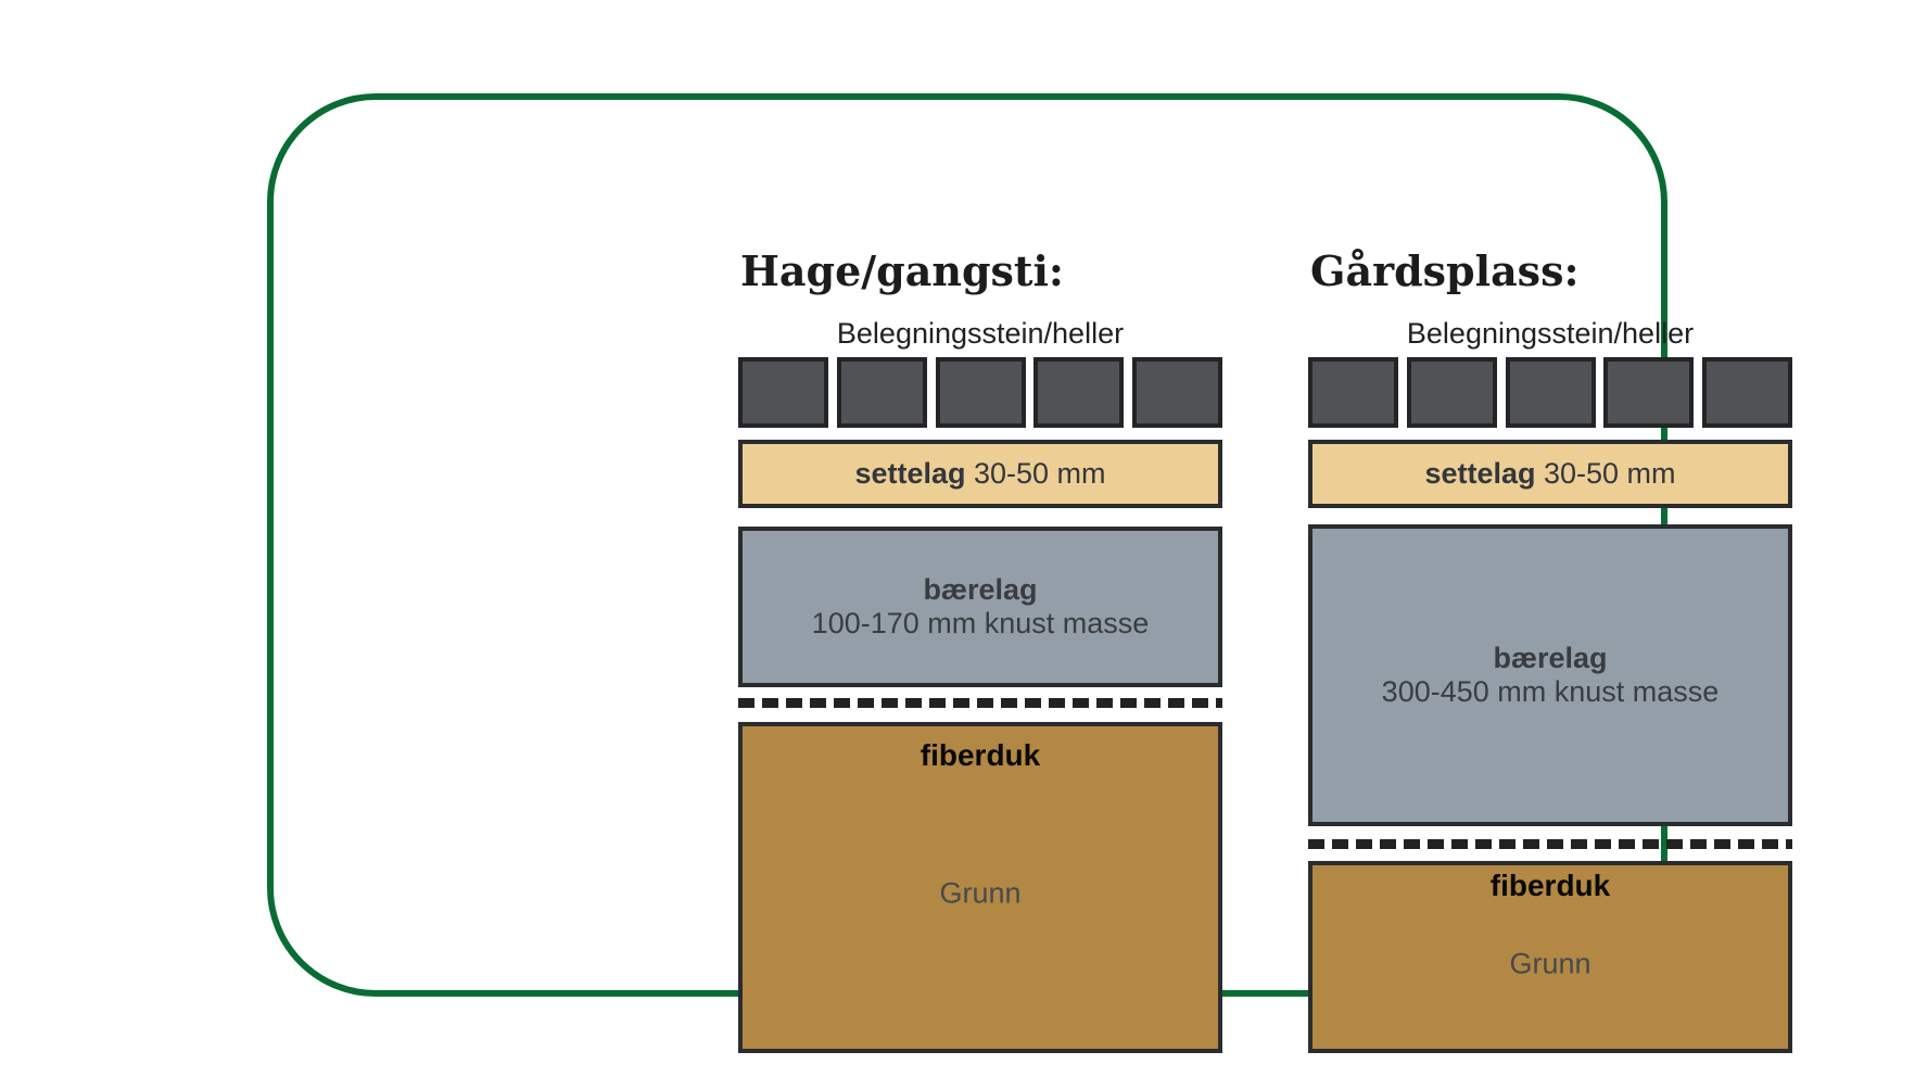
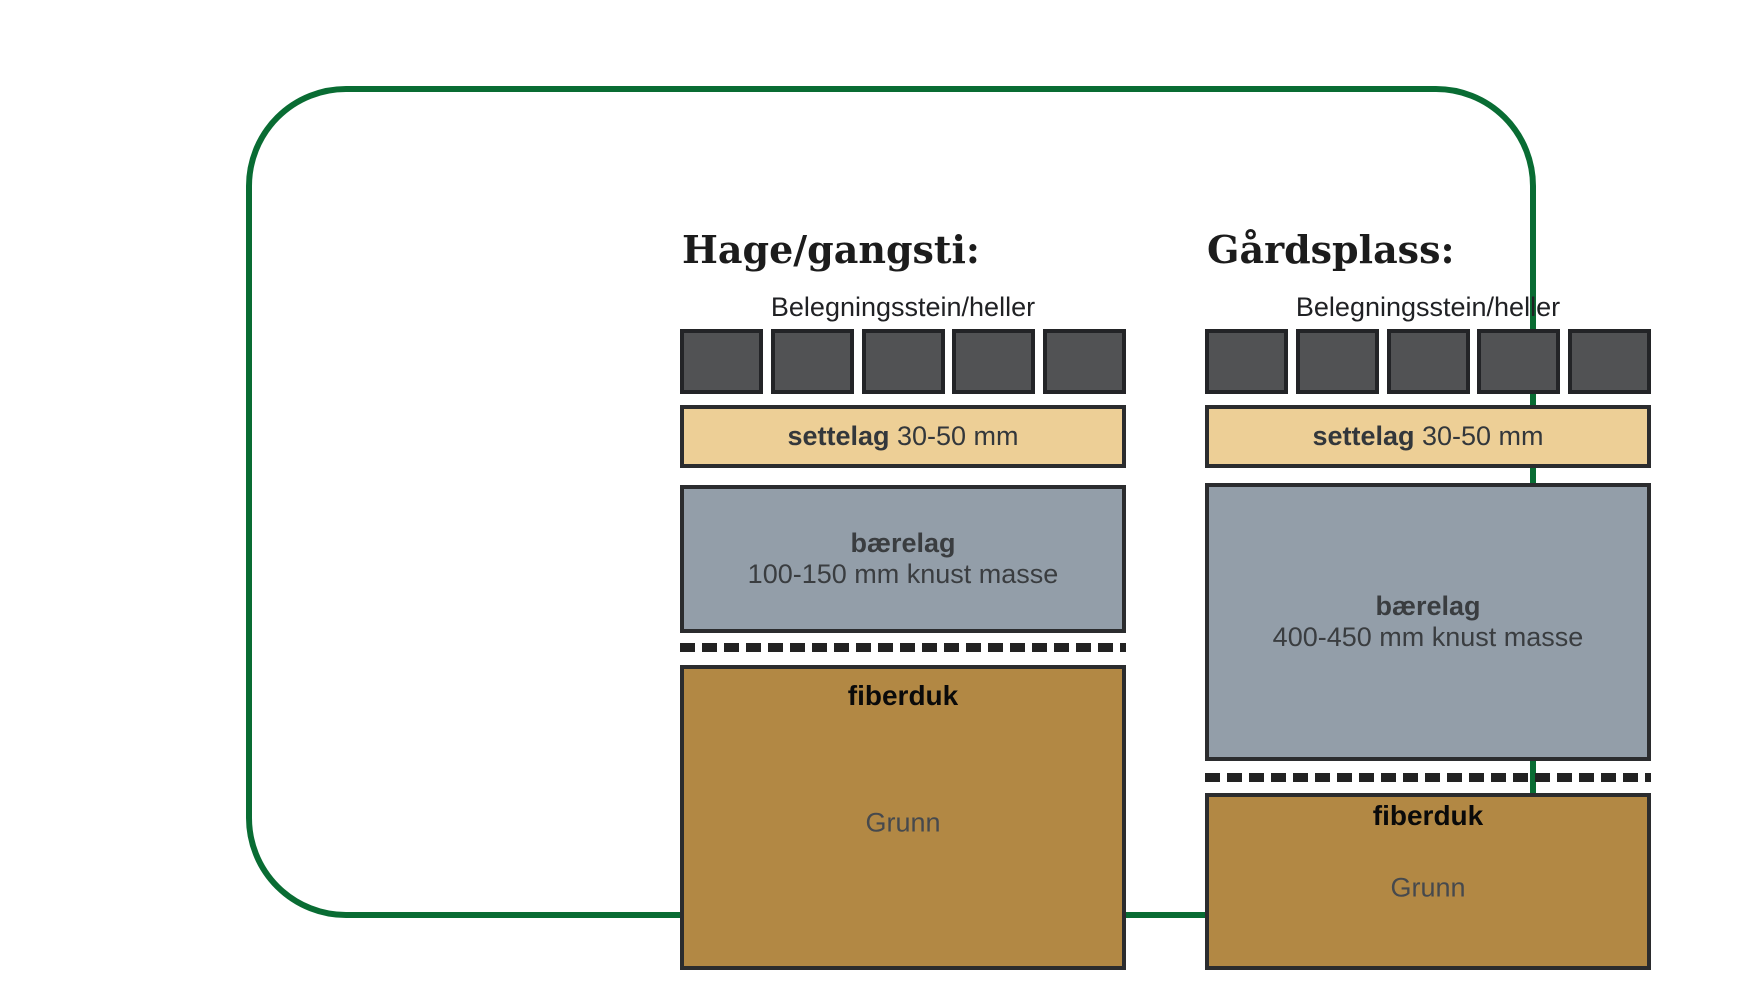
  Hage/gangsti:
  Belegningsstein/heller
  settelag 30-50 mm
  bærelag
- 100-170 mm knust masse
+ 100-150 mm knust masse
  fiberduk
  Grunn
  Gårdsplass:
  Belegningsstein/heller
  settelag 30-50 mm
  bærelag
- 300-450 mm knust masse
+ 400-450 mm knust masse
  fiberduk
  Grunn
